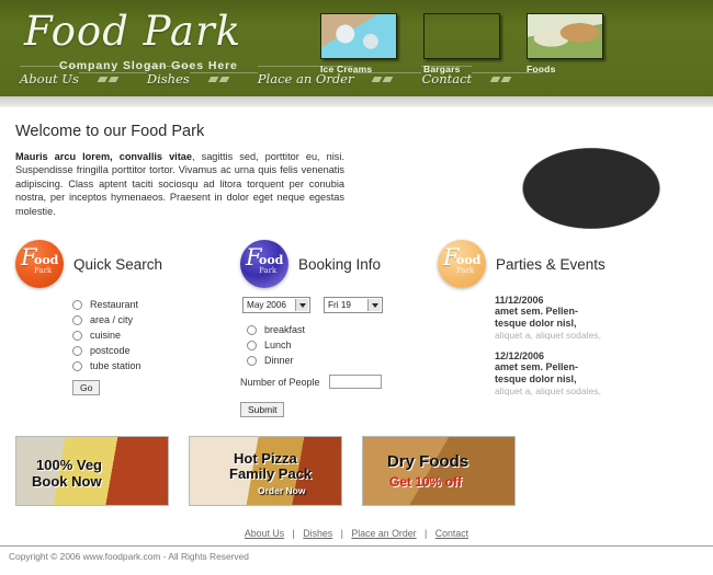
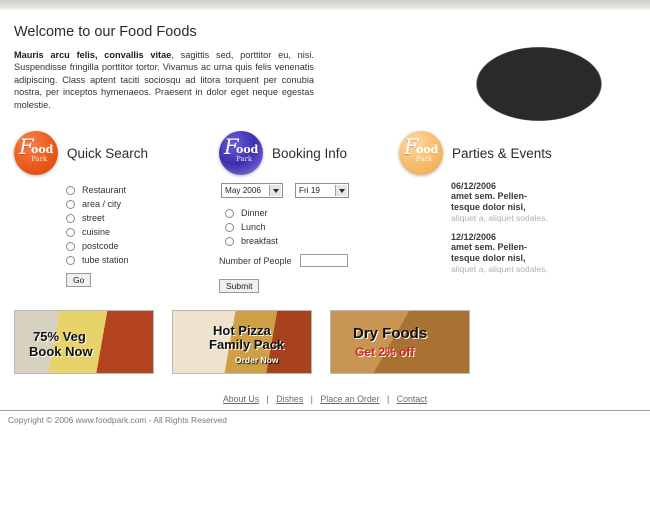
- Food Park
- Company Slogan Goes Here
- Ice Creams
- Bargars
- Foods
- About Us
- Dishes
- Place an Order
- Contact
- Welcome to our Food Park
+ Welcome to our Food Foods
- Mauris arcu lorem, convallis vitae, sagittis sed, porttitor eu, nisi. Suspendisse fringilla porttitor tortor. Vivamus ac urna quis felis venenatis adipiscing. Class aptent taciti sociosqu ad litora torquent per conubia nostra, per inceptos hymenaeos. Praesent in dolor eget neque egestas molestie.
+ Mauris arcu felis, convallis vitae, sagittis sed, porttitor eu, nisi. Suspendisse fringilla porttitor tortor. Vivamus ac urna quis felis venenatis adipiscing. Class aptent taciti sociosqu ad litora torquent per conubia nostra, per inceptos hymenaeos. Praesent in dolor eget neque egestas molestie.
  F
  ood
  Park
  Quick Search
  Restaurant
  area / city
+ street
  cuisine
  postcode
  tube station
  Go
  F
  ood
  Park
  Booking Info
  May 2006
  Fri 19
- breakfast
+ Dinner
  Lunch
- Dinner
+ breakfast
  Number of People
  Submit
  F
  ood
  Park
  Parties & Events
- 11/12/2006
+ 06/12/2006
  amet sem. Pellen-tesque dolor nisl,
  aliquet a, aliquet sodales,
  12/12/2006
  amet sem. Pellen-tesque dolor nisl,
  aliquet a, aliquet sodales,
- 100% Veg
+ 75% Veg
  Book Now
  Hot Pizza
  Family Pack
  Order Now
  Dry Foods
- Get 10% off
+ Get 2% off
  About Us | Dishes | Place an Order | Contact
  Copyright © 2006 www.foodpark.com - All Rights Reserved
